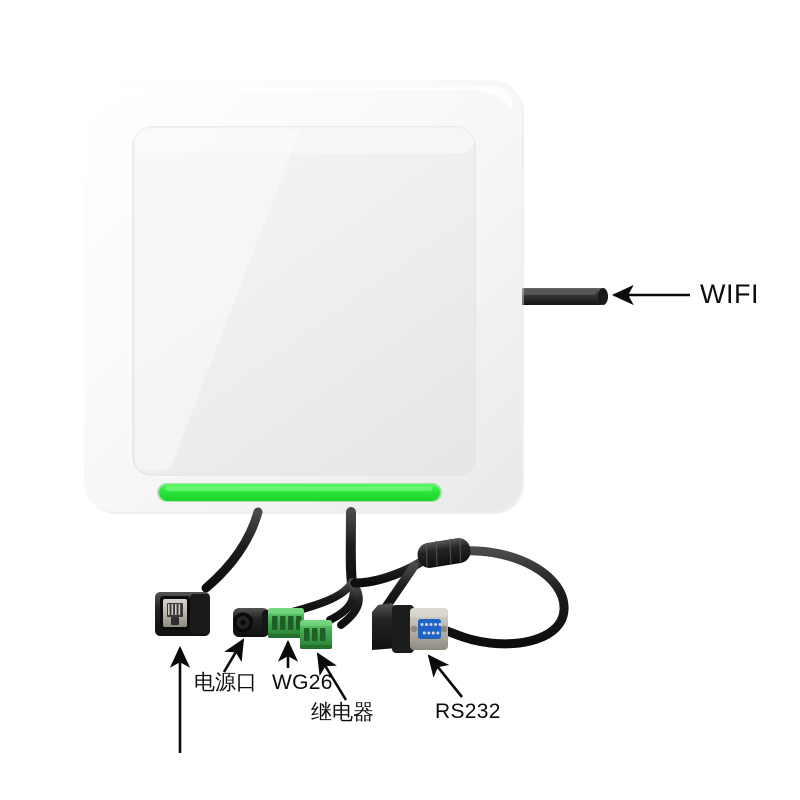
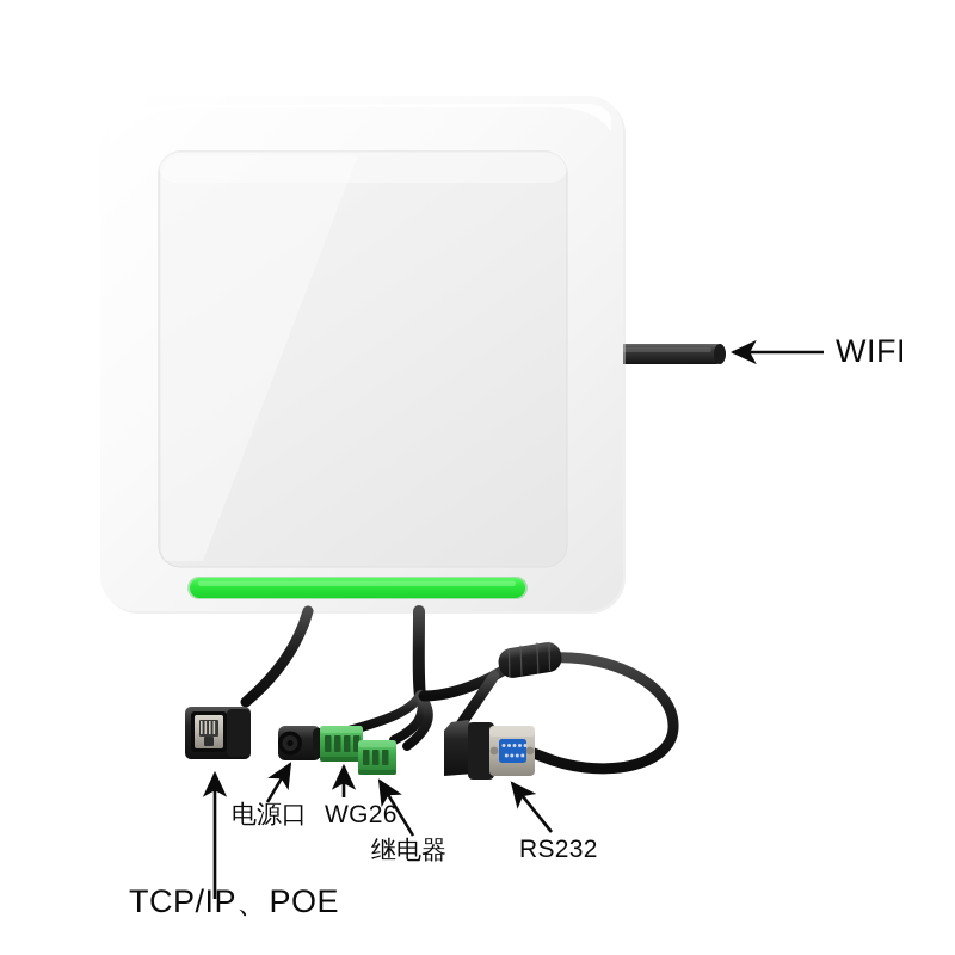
  WIFI
  电源口
  WG26
  继电器
  RS232
+ TCP/IP、POE
